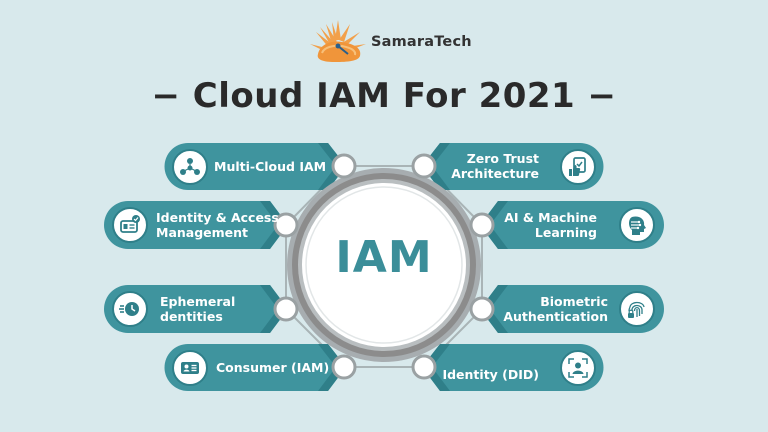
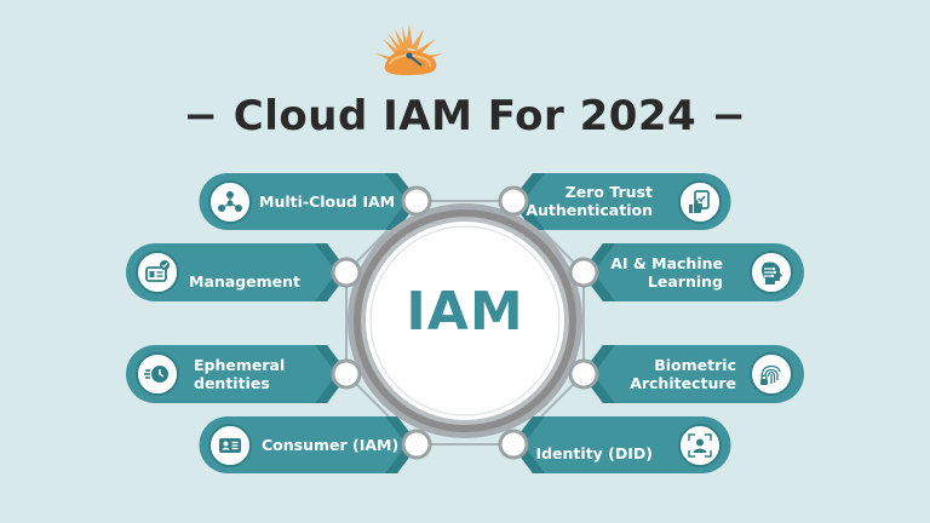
- SamaraTech
- − Cloud IAM For 2021 −
+ − Cloud IAM For 2024 −
  IAM
  Multi-Cloud IAM
- Identity & Access
  Management
  Ephemeral
  dentities
  Consumer (IAM)
  Zero Trust
- Architecture
+ Authentication
  AI & Machine
  Learning
  Biometric
- Authentication
+ Architecture
  Identity (DID)
